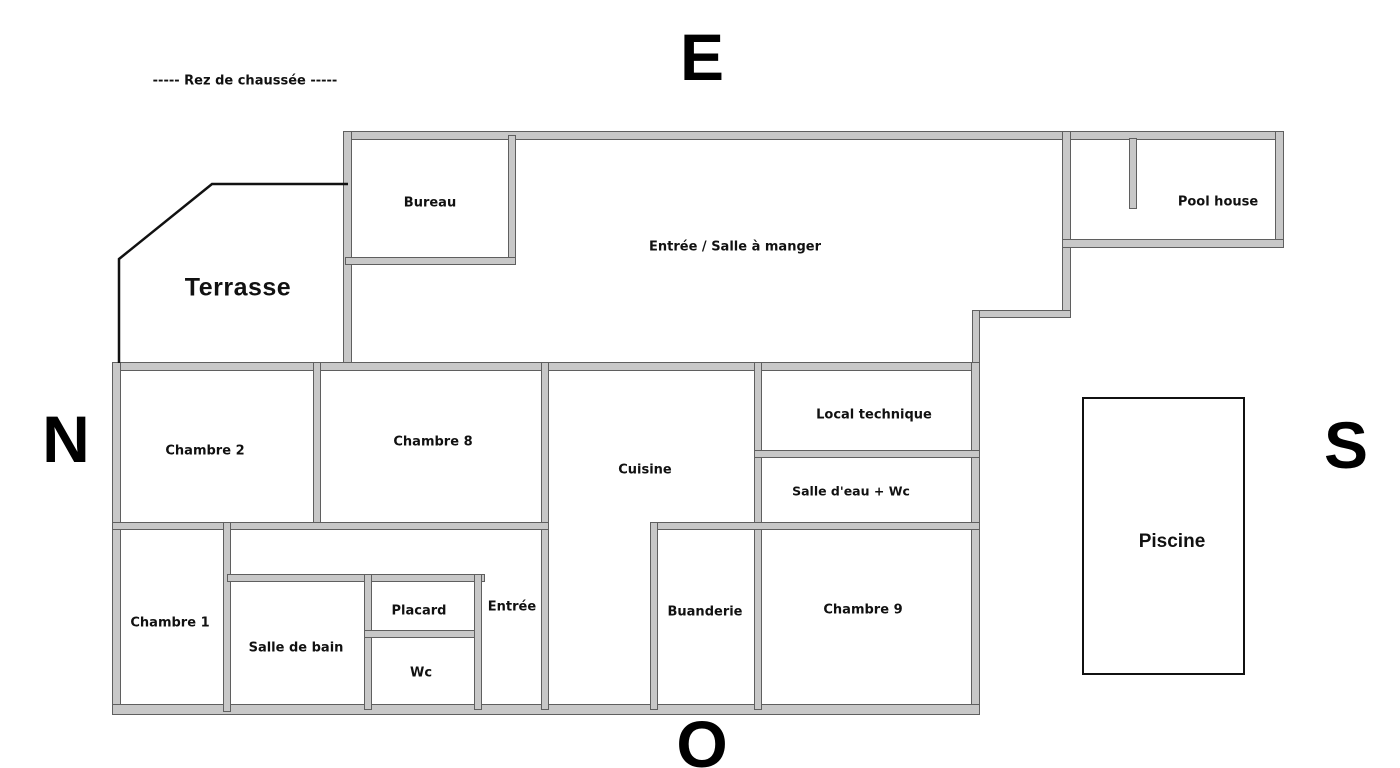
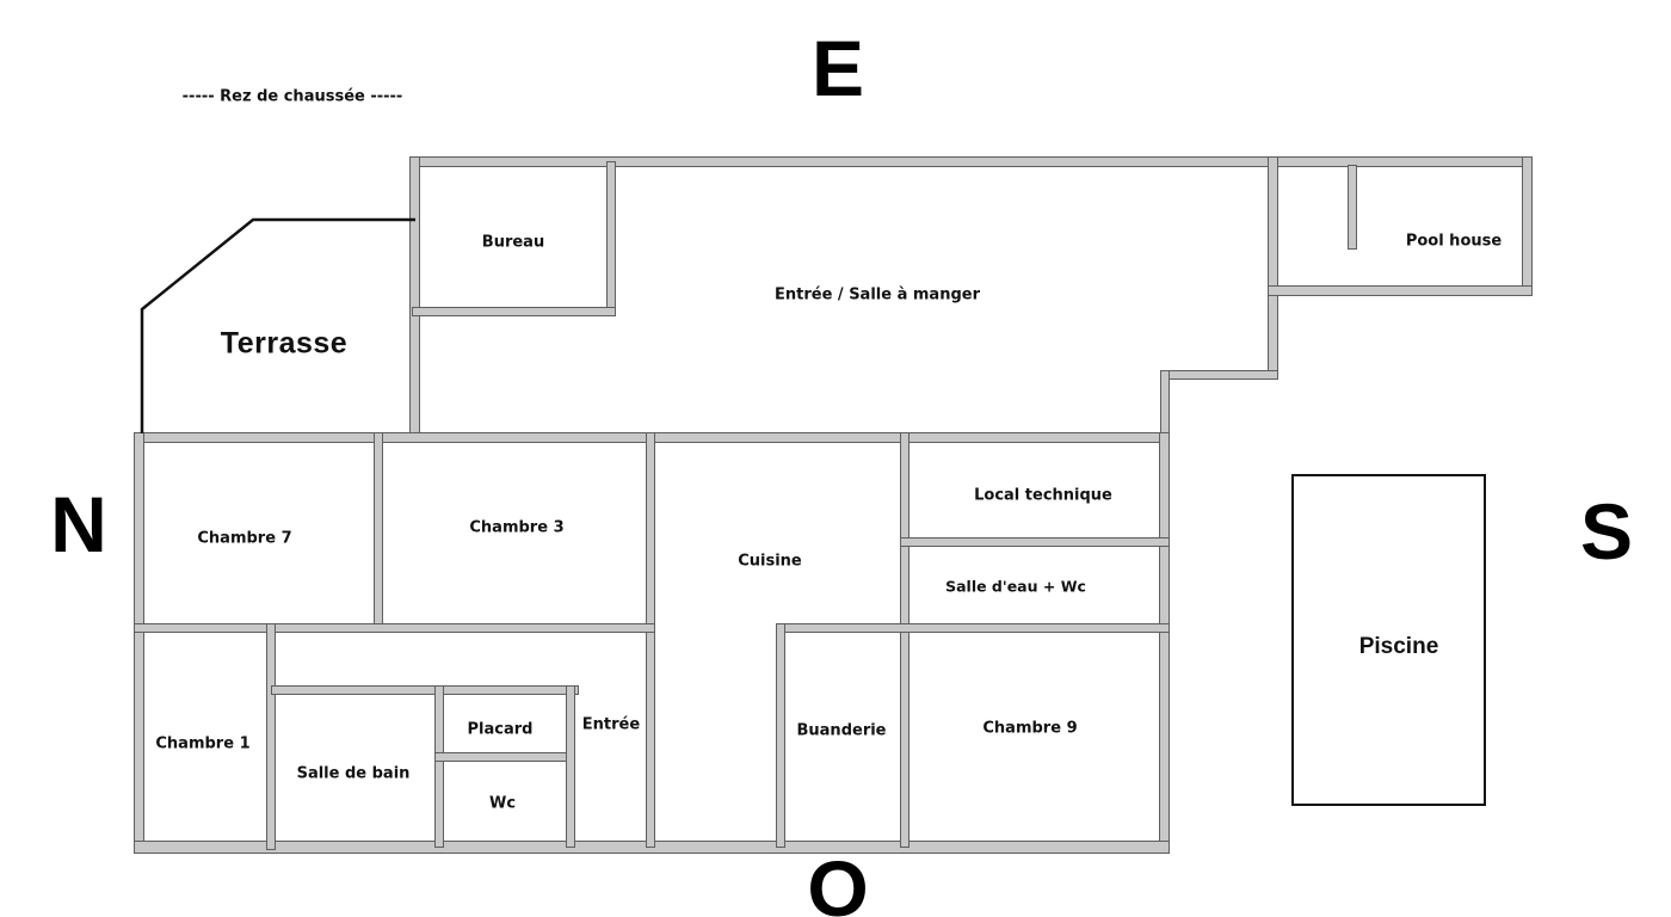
  ----- Rez de chaussée -----
  E
  N
  S
  O
  Bureau
  Entrée / Salle à manger
  Pool house
  Terrasse
- Chambre 2
+ Chambre 7
- Chambre 8
+ Chambre 3
  Cuisine
  Local technique
  Salle d'eau + Wc
  Chambre 1
  Salle de bain
  Placard
  Wc
  Entrée
  Buanderie
  Chambre 9
  Piscine
